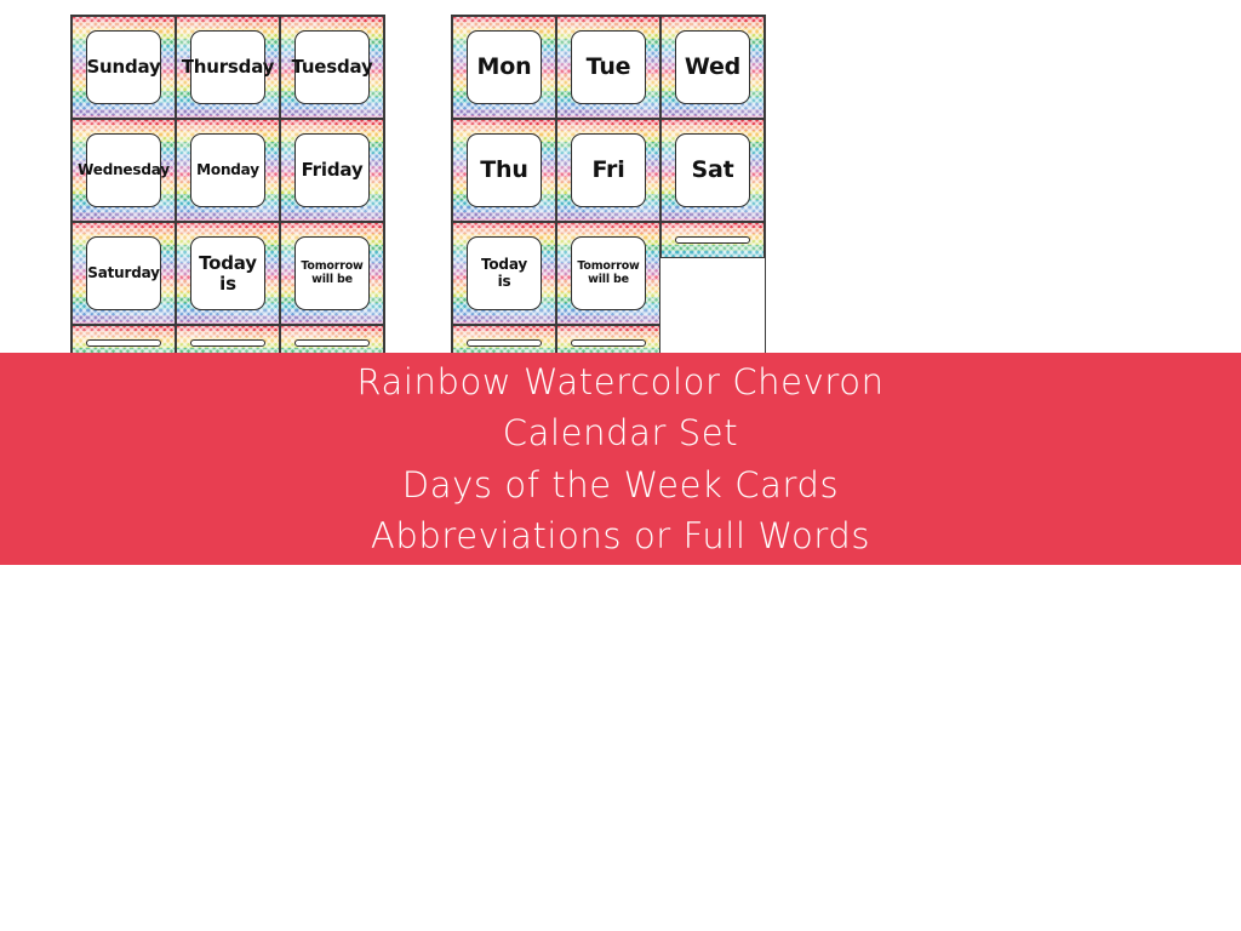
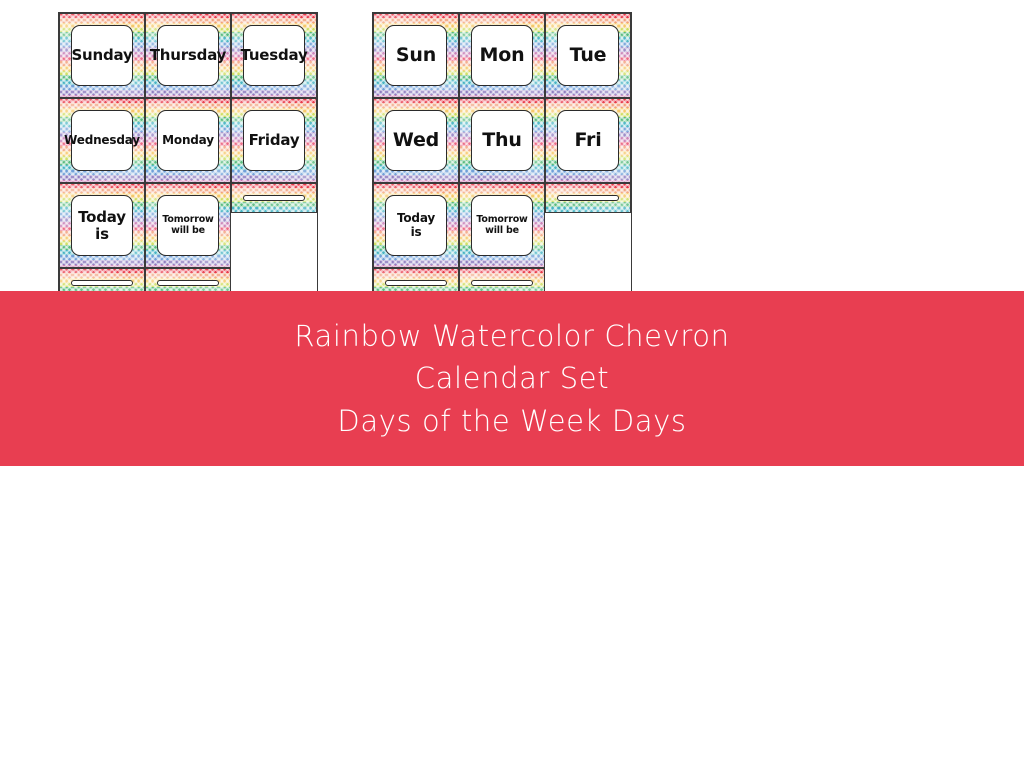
  Sunday
  Thursday
  Tuesday
  Wednesday
  Monday
  Friday
- Saturday
  Today
  is
  Tomorrow
  will be
+ Sun
  Mon
  Tue
  Wed
  Thu
  Fri
- Sat
  Today
  is
  Tomorrow
  will be
  Rainbow Watercolor Chevron
  Calendar Set
- Days of the Week Cards
+ Days of the Week Days
- Abbreviations or Full Words
